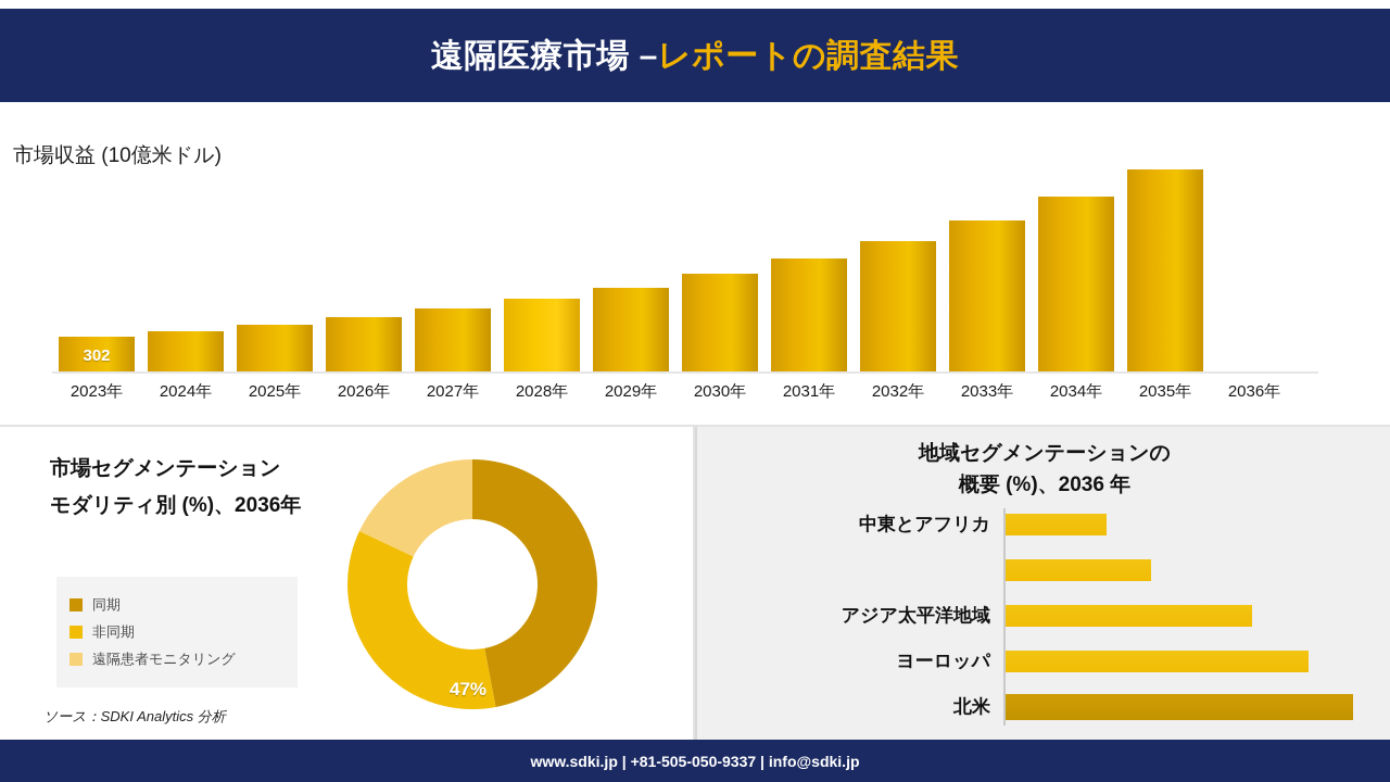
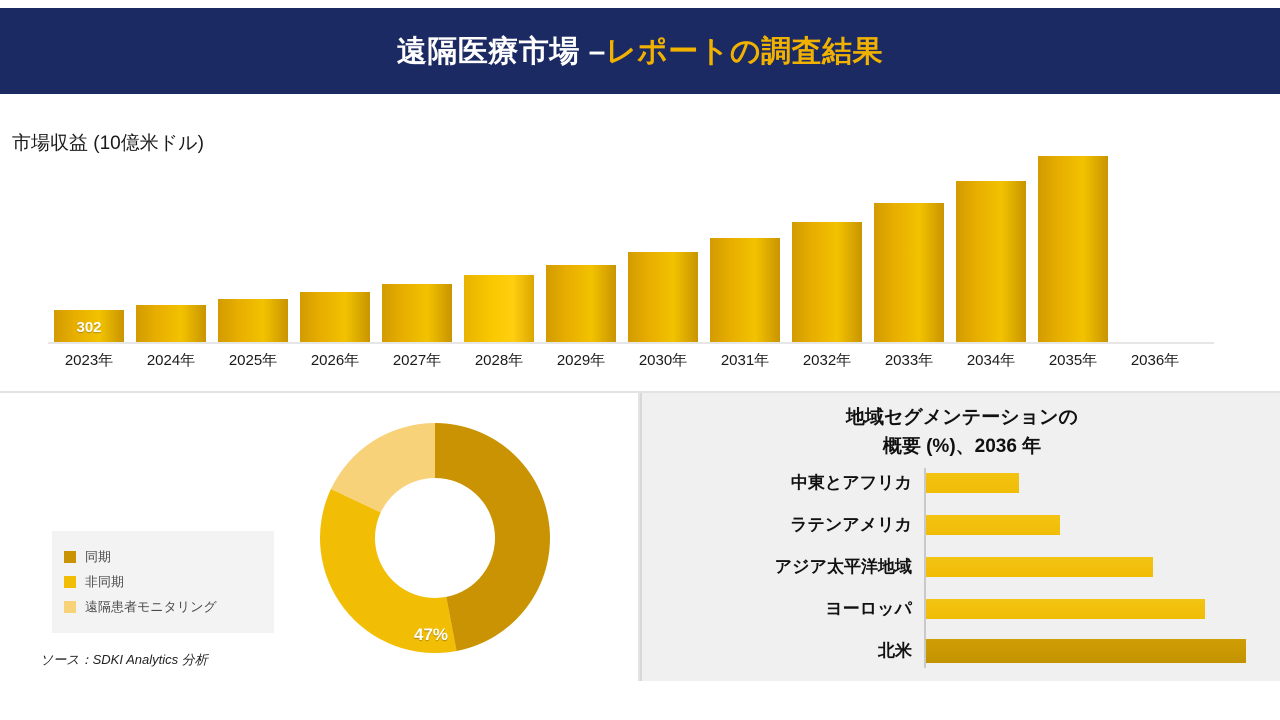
  遠隔医療市場 –レポートの調査結果
  市場収益 (10億米ドル)
  302
  2023年
  2024年
  2025年
  2026年
  2027年
  2028年
  2029年
  2030年
  2031年
  2032年
  2033年
  2034年
  2035年
  2036年
- 市場セグメンテーション
- モダリティ別 (%)、2036年
  同期
  非同期
  遠隔患者モニタリング
  47%
  ソース：SDKI Analytics 分析
  地域セグメンテーションの
  概要 (%)、2036 年
  中東とアフリカ
+ ラテンアメリカ
  アジア太平洋地域
  ヨーロッパ
  北米
- www.sdki.jp | +81-505-050-9337 | info@sdki.jp
